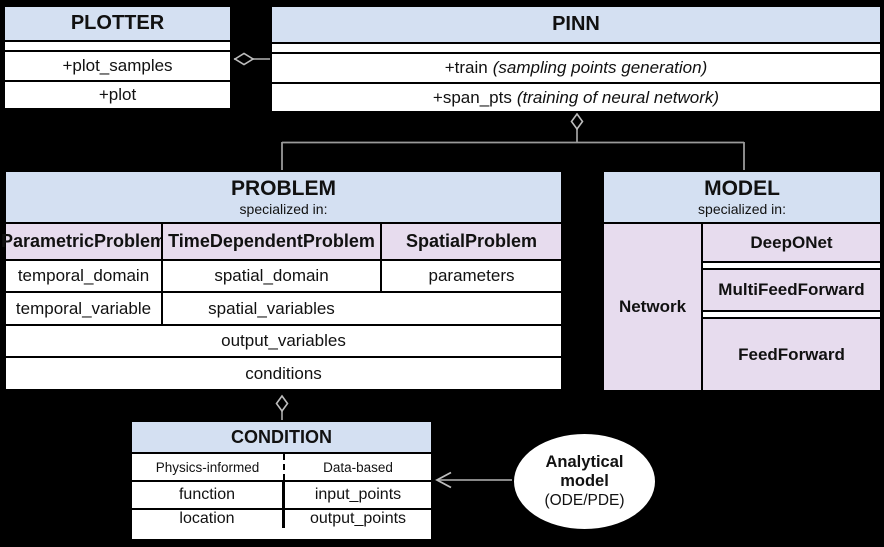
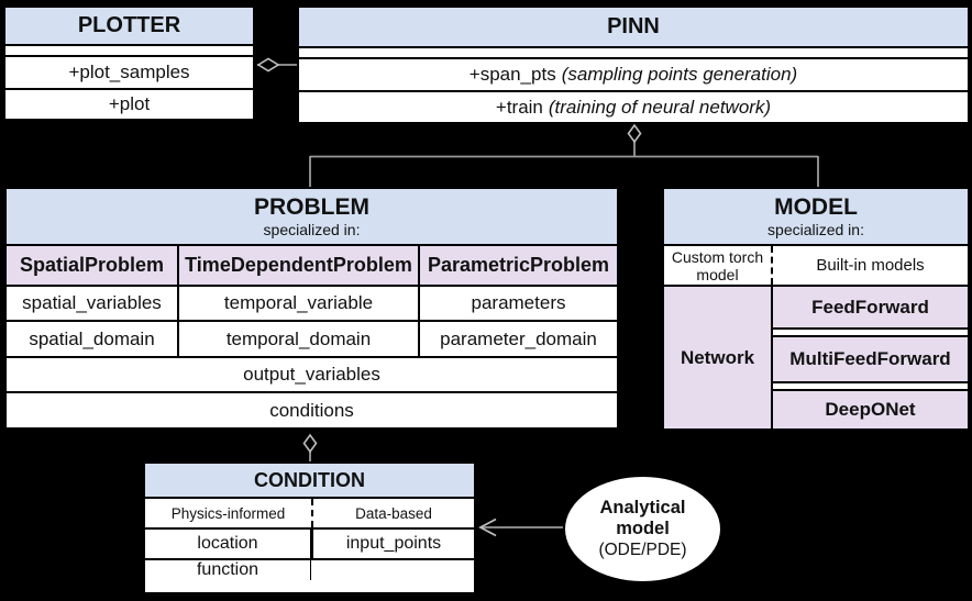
  PLOTTER
  +plot_samples
  +plot
  PINN
- +train
+ +span_pts
  (sampling points generation)
- +span_pts
+ +train
  (training of neural network)
  PROBLEM
  specialized in:
- ParametricProblem
+ SpatialProblem
  TimeDependentProblem
- SpatialProblem
+ ParametricProblem
- temporal_domain
+ spatial_variables
- spatial_domain
+ temporal_variable
  parameters
- temporal_variable
+ spatial_domain
- spatial_variables
+ temporal_domain
+ parameter_domain
  output_variables
  conditions
  MODEL
  specialized in:
+ Custom torch model
+ Built-in models
  Network
- DeepONet
+ FeedForward
  MultiFeedForward
- FeedForward
+ DeepONet
  CONDITION
  Physics-informed
  Data-based
- function
+ location
  input_points
- location
+ function
- output_points
  Analytical
  model
  (ODE/PDE)
